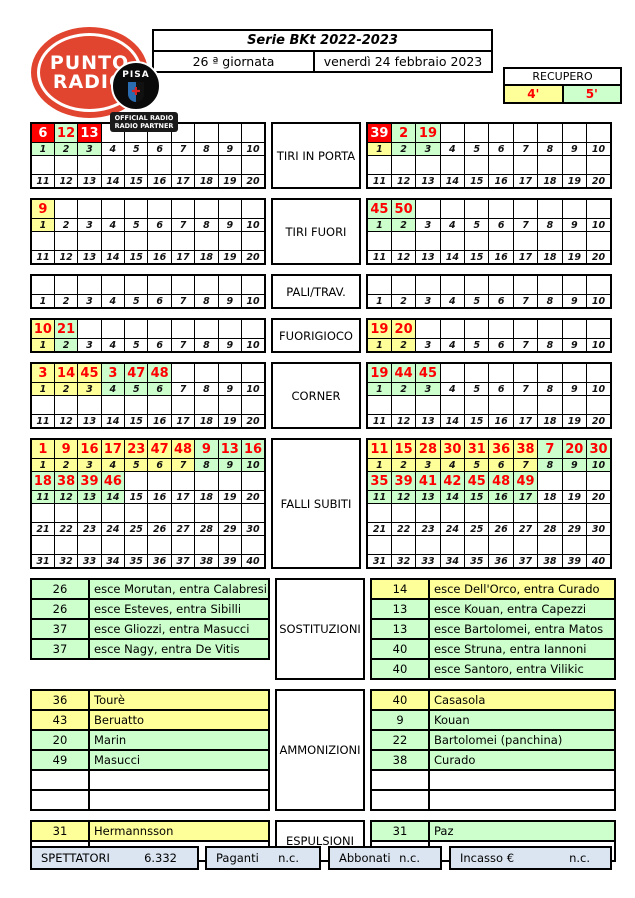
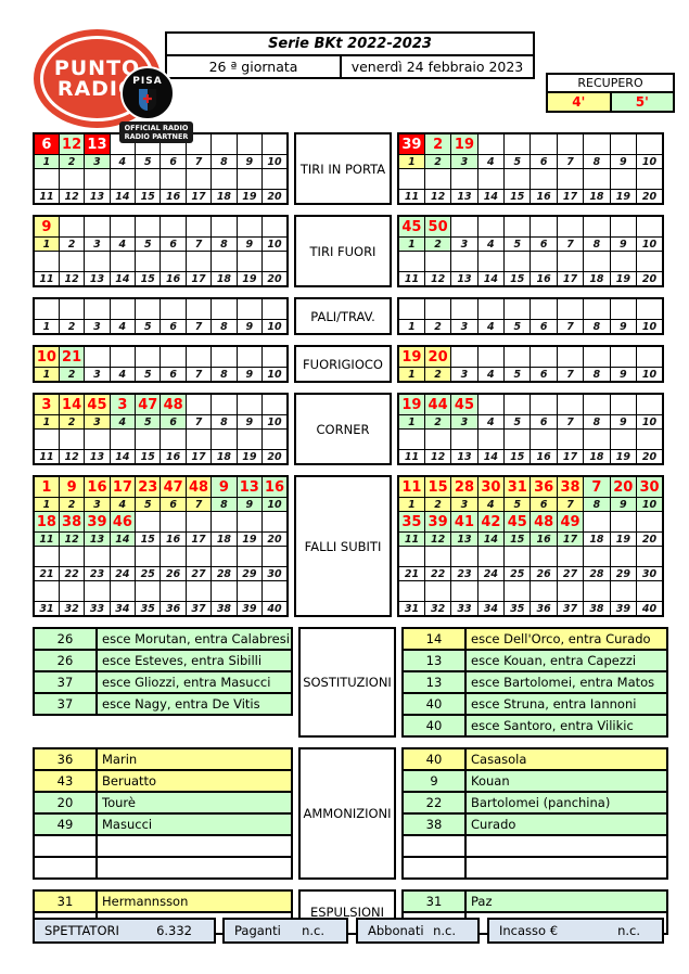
  PUNTO
  RADI
  PISA
  ✚
  OFFICIAL RADIO RADIO PARTNER
  Serie BKt 2022-2023
  26 ª giornata
  venerdì 24 febbraio 2023
  RECUPERO
  4'
  5'
  6	12	13
  1	2	3	4	5	6	7	8	9	10
  11	12	13	14	15	16	17	18	19	20
  TIRI IN PORTA
  39	2	19
  1	2	3	4	5	6	7	8	9	10
  11	12	13	14	15	16	17	18	19	20
  9
  1	2	3	4	5	6	7	8	9	10
  11	12	13	14	15	16	17	18	19	20
  TIRI FUORI
  45	50
  1	2	3	4	5	6	7	8	9	10
  11	12	13	14	15	16	17	18	19	20
  1	2	3	4	5	6	7	8	9	10
  PALI/TRAV.
  1	2	3	4	5	6	7	8	9	10
  10	21
  1	2	3	4	5	6	7	8	9	10
  FUORIGIOCO
  19	20
  1	2	3	4	5	6	7	8	9	10
  3	14	45	3	47	48
  1	2	3	4	5	6	7	8	9	10
  11	12	13	14	15	16	17	18	19	20
  CORNER
  19	44	45
  1	2	3	4	5	6	7	8	9	10
  11	12	13	14	15	16	17	18	19	20
  1	9	16	17	23	47	48	9	13	16
  1	2	3	4	5	6	7	8	9	10
  18	38	39	46
  11	12	13	14	15	16	17	18	19	20
  21	22	23	24	25	26	27	28	29	30
  31	32	33	34	35	36	37	38	39	40
  FALLI SUBITI
  11	15	28	30	31	36	38	7	20	30
  1	2	3	4	5	6	7	8	9	10
  35	39	41	42	45	48	49
  11	12	13	14	15	16	17	18	19	20
  21	22	23	24	25	26	27	28	29	30
  31	32	33	34	35	36	37	38	39	40
  26
  esce Morutan, entra Calabresi
  26
  esce Esteves, entra Sibilli
  37
  esce Gliozzi, entra Masucci
  37
  esce Nagy, entra De Vitis
  SOSTITUZIONI
  14
  esce Dell'Orco, entra Curado
  13
  esce Kouan, entra Capezzi
  13
  esce Bartolomei, entra Matos
  40
  esce Struna, entra Iannoni
  40
  esce Santoro, entra Vilikic
  36
- Tourè
+ Marin
  43
  Beruatto
  20
- Marin
+ Tourè
  49
  Masucci
  AMMONIZIONI
  40
  Casasola
  9
  Kouan
  22
  Bartolomei (panchina)
  38
  Curado
  31
  Hermannsson
  ESPULSIONI
  31
  Paz
  SPETTATORI
  6.332
  Paganti
  n.c.
  Abbonati
  n.c.
  Incasso €
  n.c.
